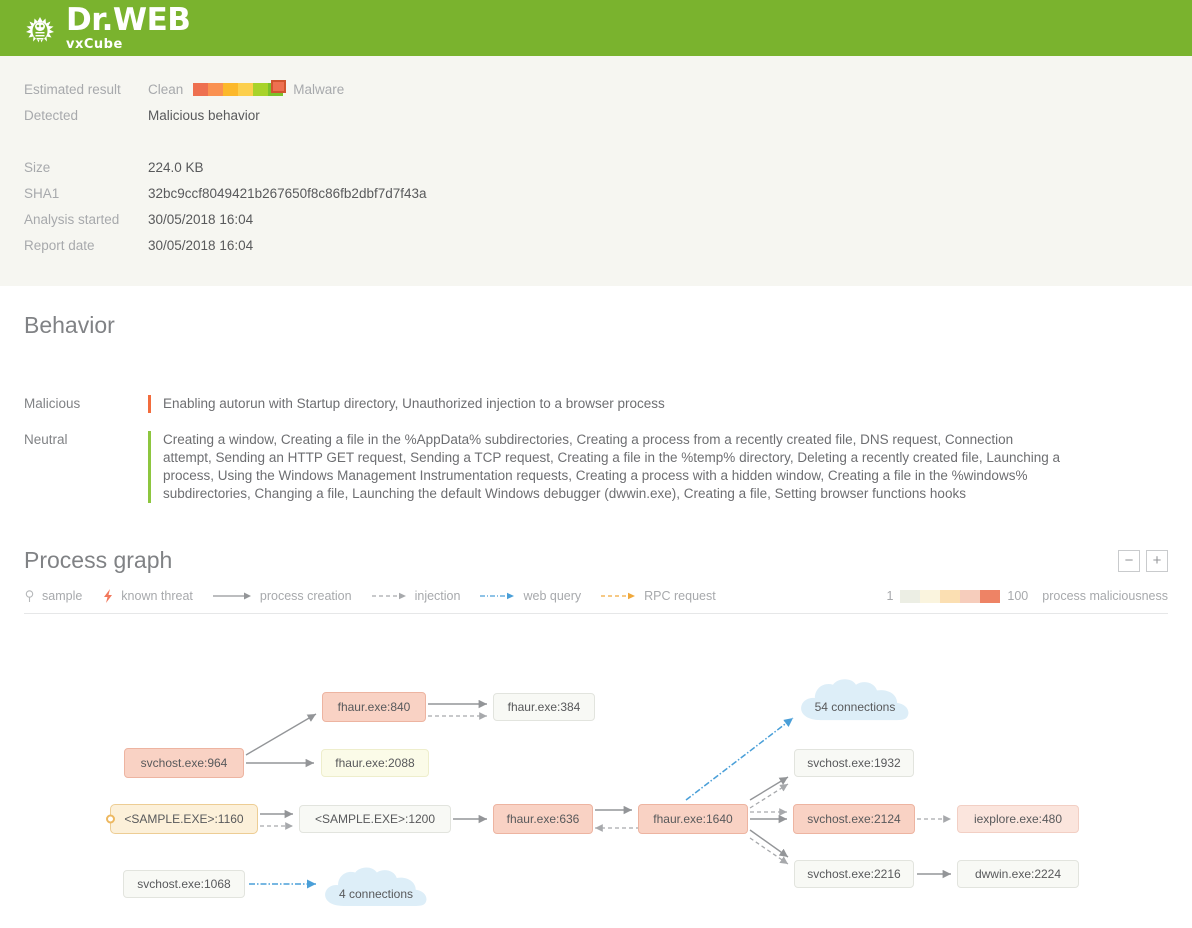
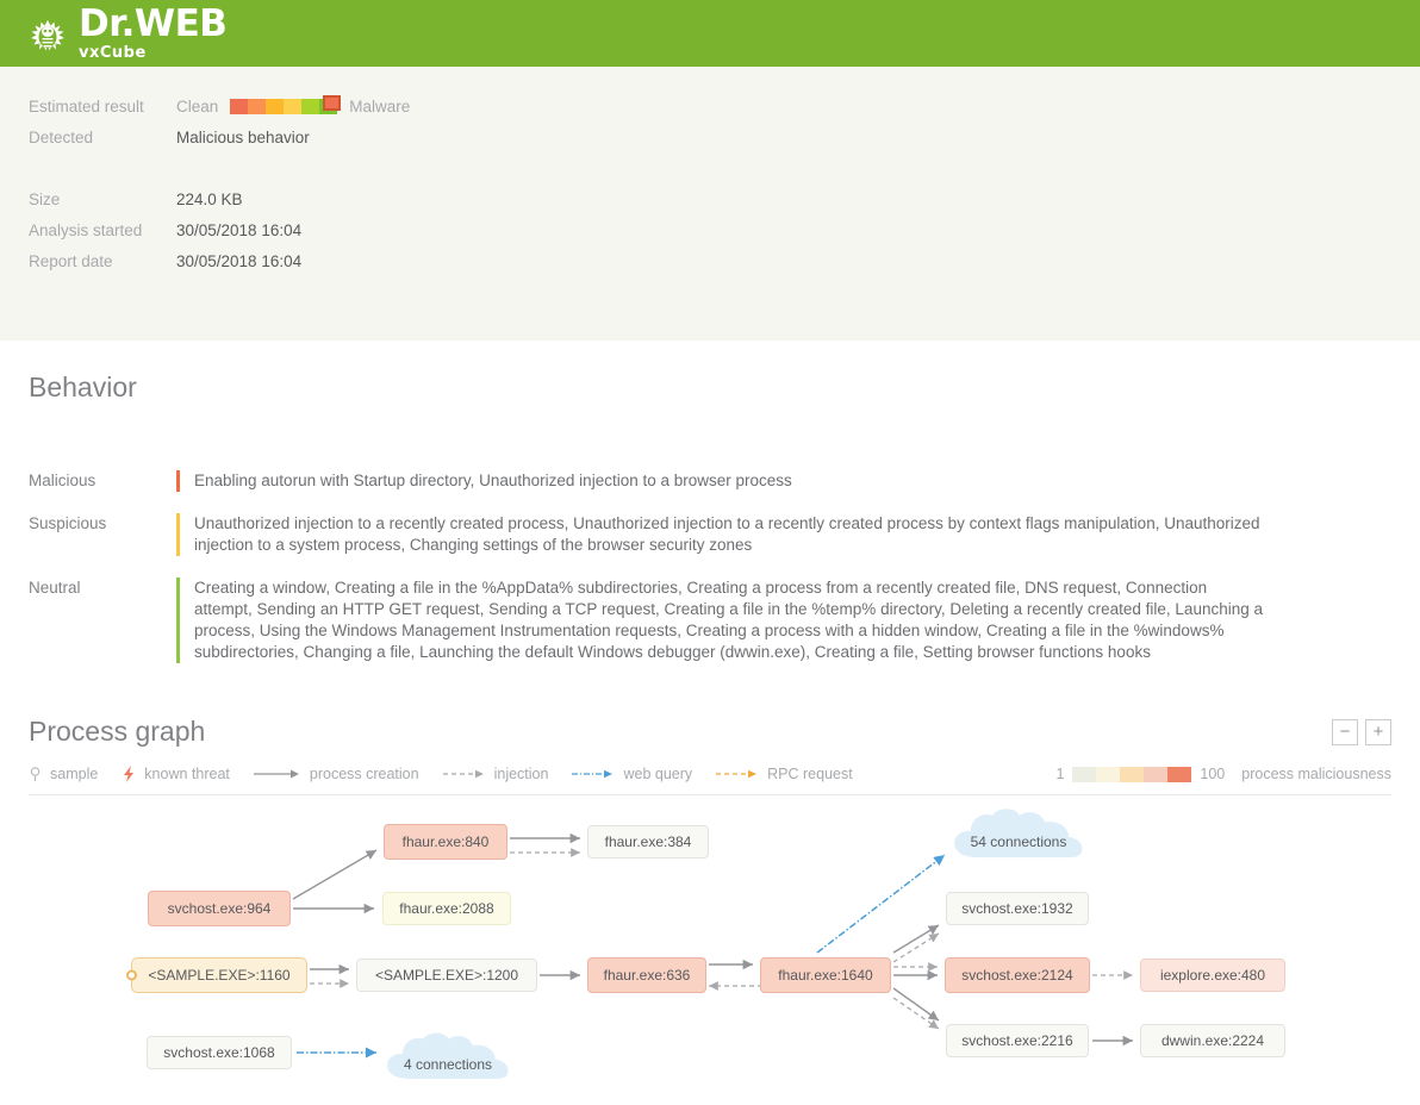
  Dr.WEB
  vxCube
  Estimated result
  Clean
  Malware
  Detected
  Malicious behavior
  Size
  224.0 KB
- SHA1
- 32bc9ccf8049421b267650f8c86fb2dbf7d7f43a
  Analysis started
  30/05/2018 16:04
  Report date
  30/05/2018 16:04
  Behavior
  Malicious
  Enabling autorun with Startup directory, Unauthorized injection to a browser process
+ Suspicious
+ Unauthorized injection to a recently created process, Unauthorized injection to a recently created process by context flags manipulation, Unauthorized injection to a system process, Changing settings of the browser security zones
  Neutral
  Creating a window, Creating a file in the %AppData% subdirectories, Creating a process from a recently created file, DNS request, Connection attempt, Sending an HTTP GET request, Sending a TCP request, Creating a file in the %temp% directory, Deleting a recently created file, Launching a process, Using the Windows Management Instrumentation requests, Creating a process with a hidden window, Creating a file in the %windows% subdirectories, Changing a file, Launching the default Windows debugger (dwwin.exe), Creating a file, Setting browser functions hooks
  Process graph
  −
  +
  sample
  known threat
  process creation
  injection
  web query
  RPC request
  1
  100
  process maliciousness
  fhaur.exe:840
  fhaur.exe:384
  svchost.exe:964
  fhaur.exe:2088
  <SAMPLE.EXE>:1160
  <SAMPLE.EXE>:1200
  fhaur.exe:636
  fhaur.exe:1640
  svchost.exe:1932
  svchost.exe:2124
  iexplore.exe:480
  svchost.exe:2216
  dwwin.exe:2224
  svchost.exe:1068
  54 connections
  4 connections
